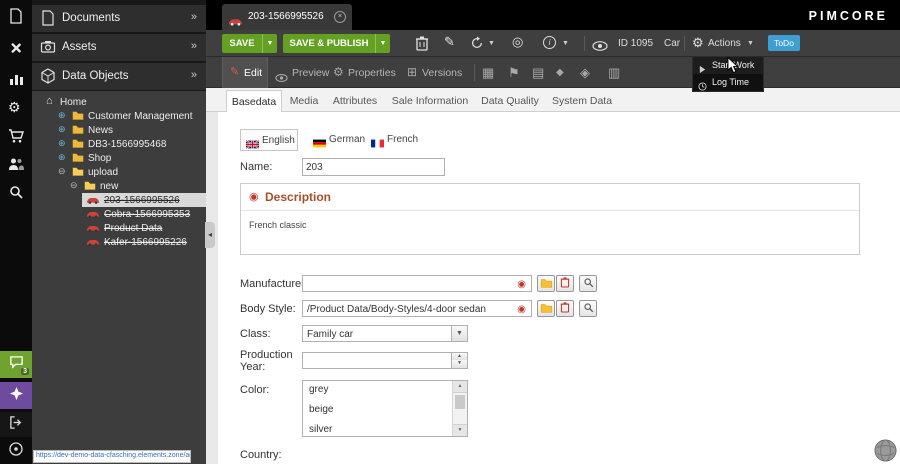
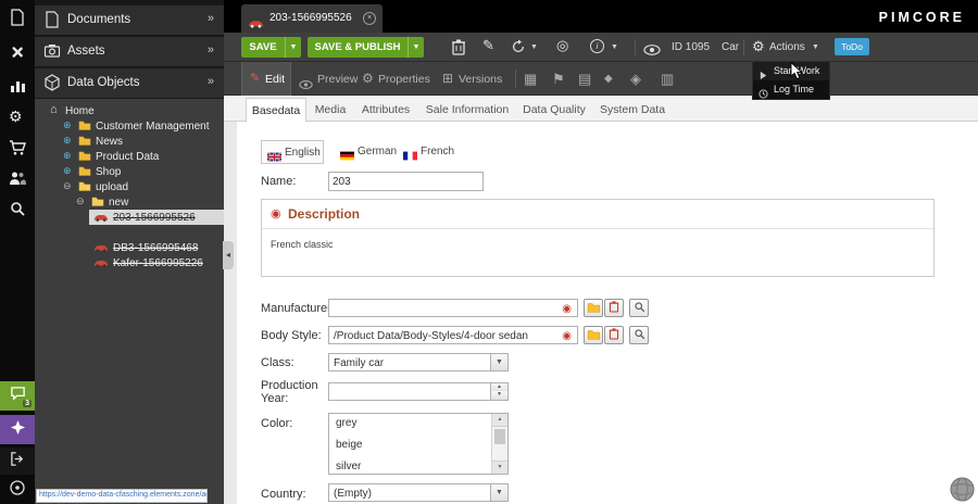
  ⚙
  Documents
  »
  Assets
  »
  Data Objects
  »
  ⌂
  Home
  ⊕
  Customer Management
  ⊕
  News
  ⊕
- DB3-1566995468
+ Product Data
  ⊕
  Shop
  ⊖
  upload
  ⊖
  new
  203-1566995526
- Cobra-1566995353
- Product Data
+ DB3-1566995468
  Kafer-1566995226
  ◂
  203-1566995526
  PIMCORE
  SAVE
  SAVE & PUBLISH
  ✎
  ◎
  i
  ID 1095
  Car
  ⚙
  Actions
  ToDo
  ✎
  Edit
  Preview
  ⚙
  Properties
  ⊞
  Versions
  ▦
  ⚑
  ▤
  ◆
  ◈
  ▥
  Star Work
  Log Time
  Basedata
  Media
  Attributes
  Sale Information
  Data Quality
  System Data
  English
  German
  French
  Name:
  203
  ◉
  Description
  French classic
  Manufacture
  ◉
  Body Style:
  /Product Data/Body-Styles/4-door sedan
  ◉
  Class:
  Family car
  Production Year:
  Color:
  grey
  beige
  silver
  Country:
+ (Empty)
